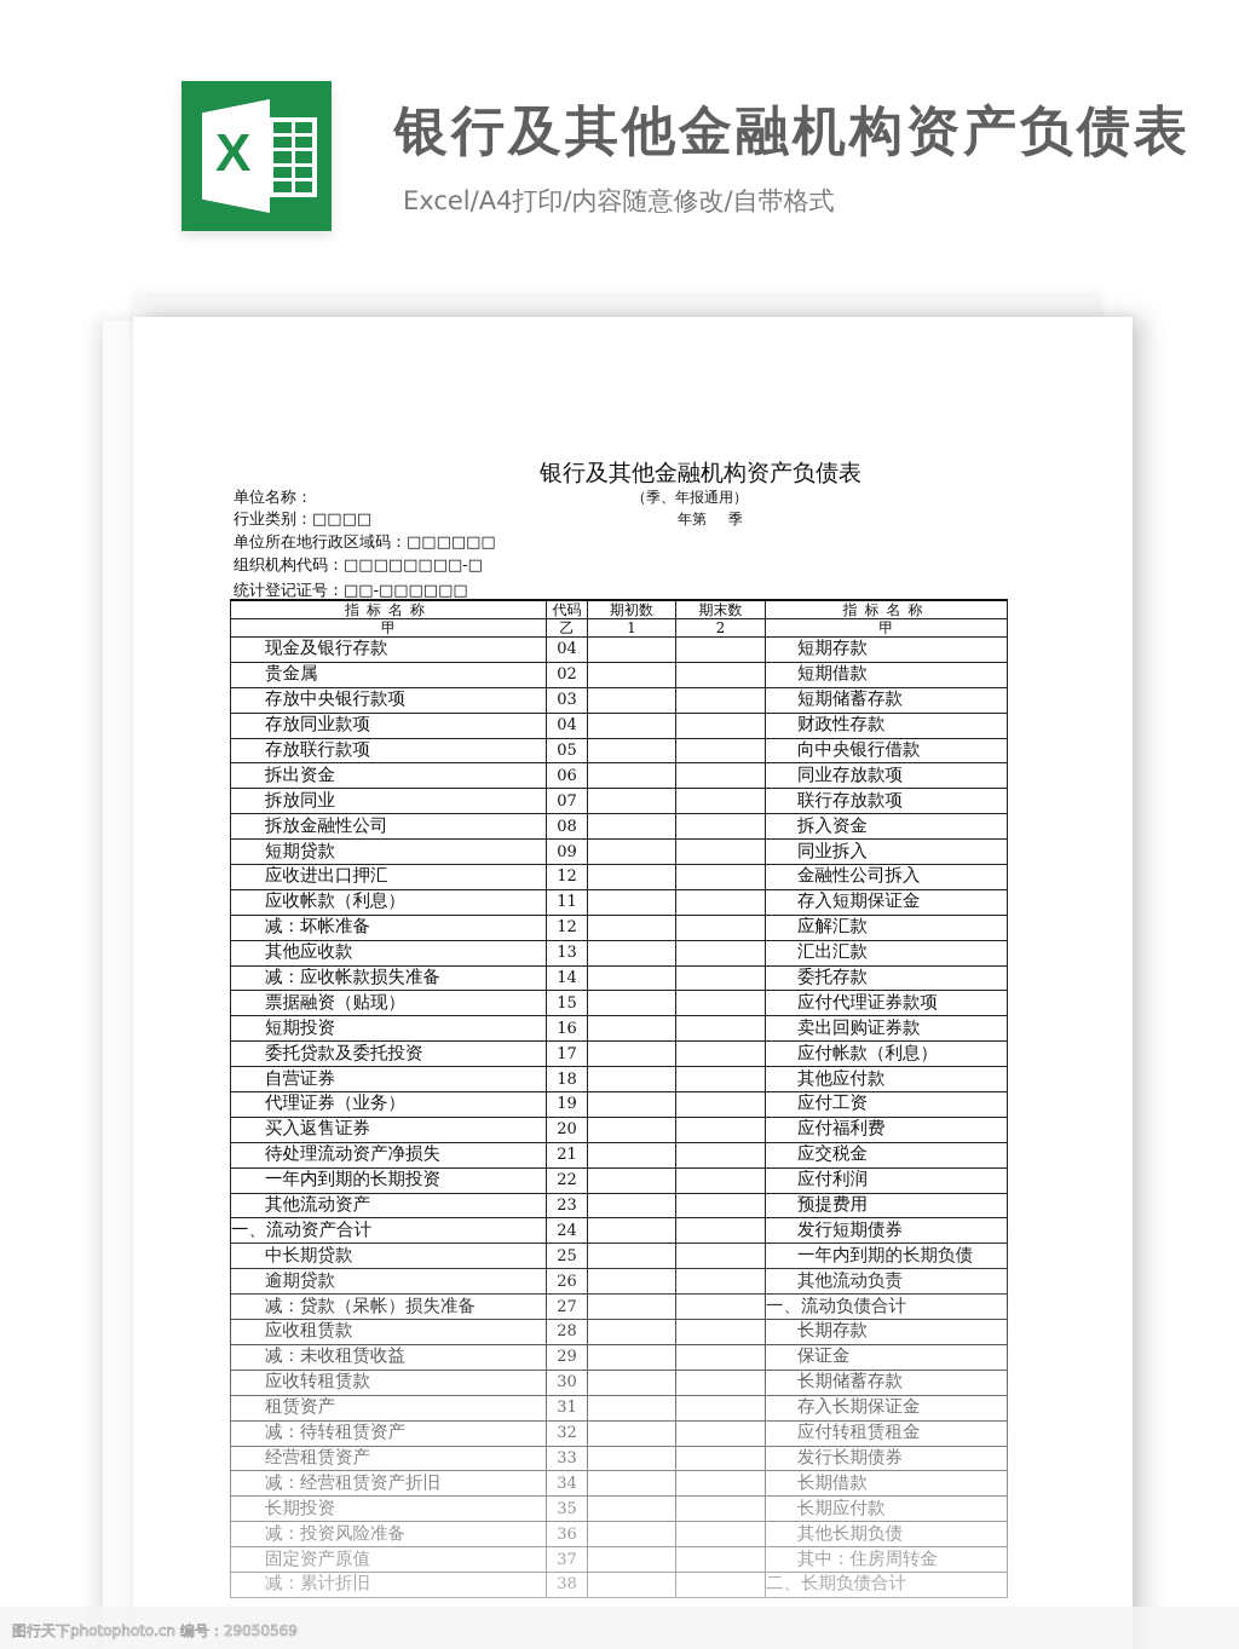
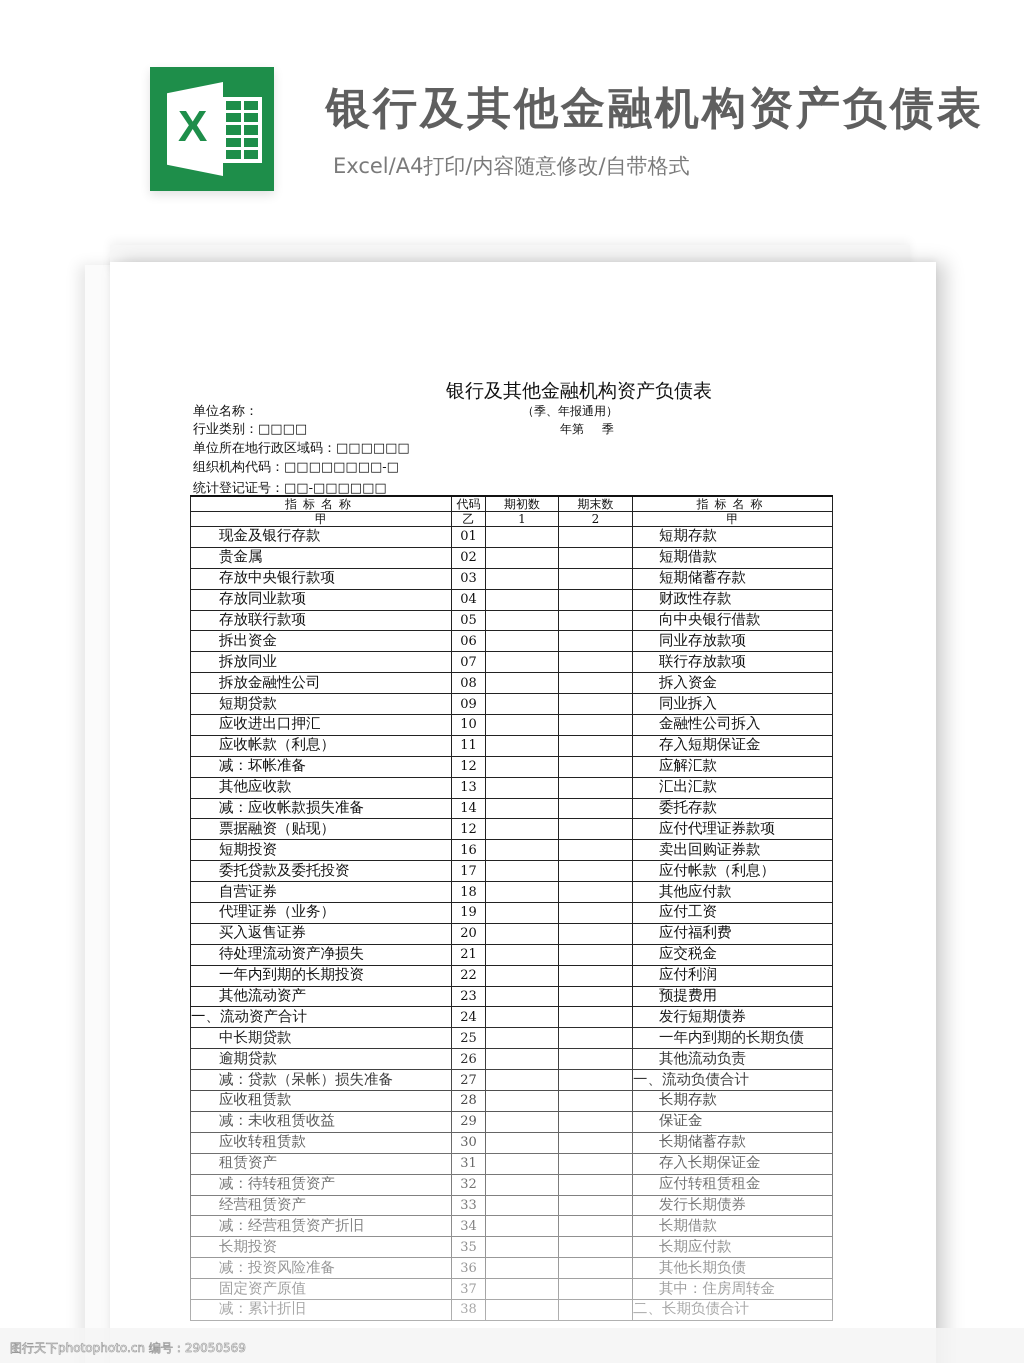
  X
  银行及其他金融机构资产负债表
  Excel/A4打印/内容随意修改/自带格式
  银行及其他金融机构资产负债表
  （季、年报通用）
  年第 季
  单位名称：
  行业类别：□□□□
  单位所在地行政区域码：□□□□□□
  组织机构代码：□□□□□□□□-□
  统计登记证号：□□-□□□□□□
  指标名称	代码	期初数	期末数	指标名称
  甲	乙	1	2	甲
- 现金及银行存款	04			短期存款
+ 现金及银行存款	01			短期存款
  贵金属	02			短期借款
  存放中央银行款项	03			短期储蓄存款
  存放同业款项	04			财政性存款
  存放联行款项	05			向中央银行借款
  拆出资金	06			同业存放款项
  拆放同业	07			联行存放款项
  拆放金融性公司	08			拆入资金
  短期贷款	09			同业拆入
- 应收进出口押汇	12			金融性公司拆入
+ 应收进出口押汇	10			金融性公司拆入
  应收帐款（利息）	11			存入短期保证金
  减：坏帐准备	12			应解汇款
  其他应收款	13			汇出汇款
  减：应收帐款损失准备	14			委托存款
- 票据融资（贴现）	15			应付代理证券款项
+ 票据融资（贴现）	12			应付代理证券款项
  短期投资	16			卖出回购证券款
  委托贷款及委托投资	17			应付帐款（利息）
  自营证券	18			其他应付款
  代理证券（业务）	19			应付工资
  买入返售证券	20			应付福利费
  待处理流动资产净损失	21			应交税金
  一年内到期的长期投资	22			应付利润
  其他流动资产	23			预提费用
  图行天下photophoto.cn 编号：29050569
